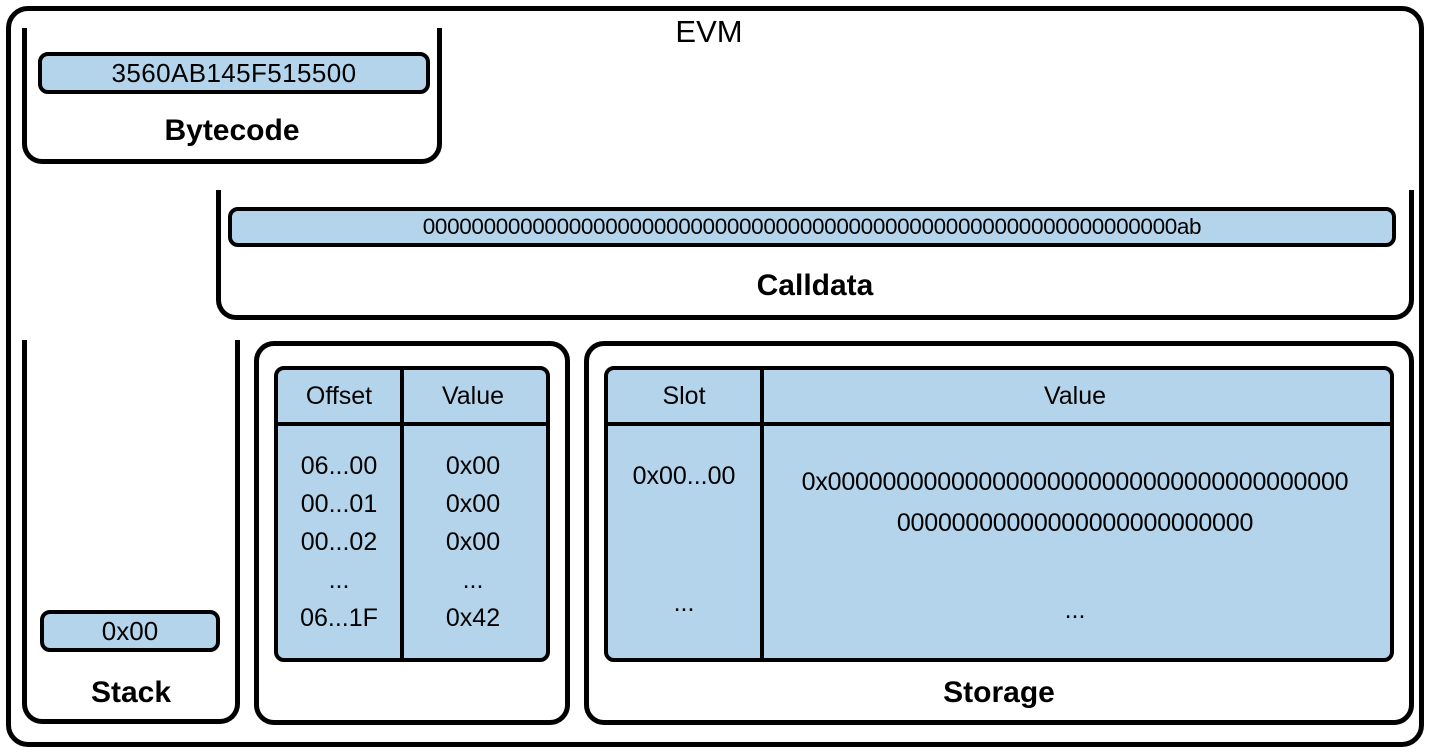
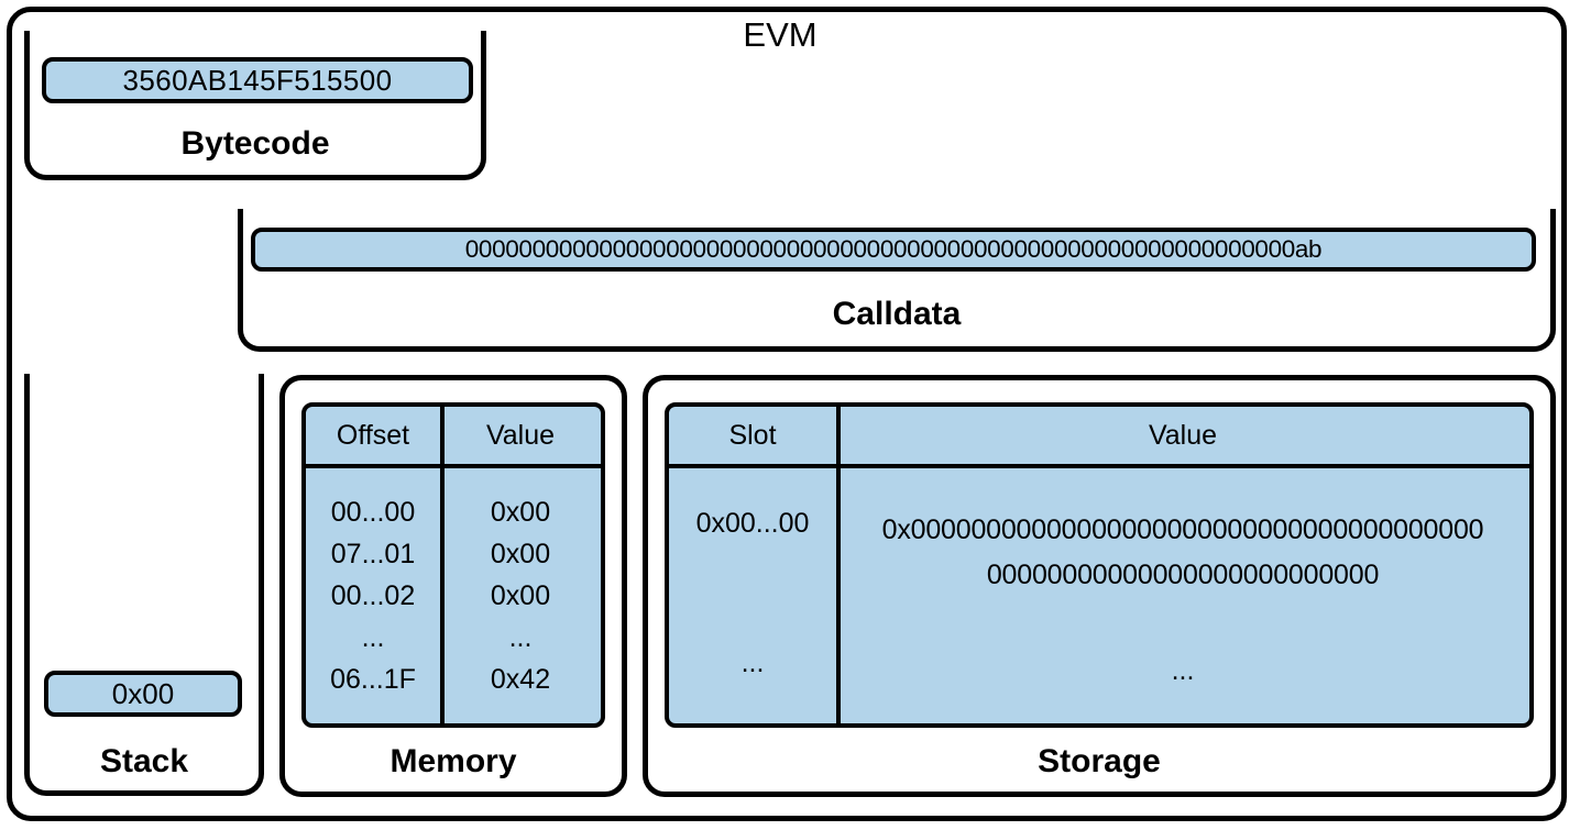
  EVM
  3560AB145F515500
  Bytecode
  00000000000000000000000000000000000000000000000000000000000000ab
  Calldata
  0x00
  Stack
  Offset
  Value
- 06...00
+ 00...00
- 00...01
+ 07...01
  00...02
  ...
  06...1F
  0x00
  0x00
  0x00
  ...
  0x42
+ Memory
  Slot
  Value
  0x00...00
  ...
  0x0000000000000000000000000000000000000000000000000000000000000000
  ...
  Storage
